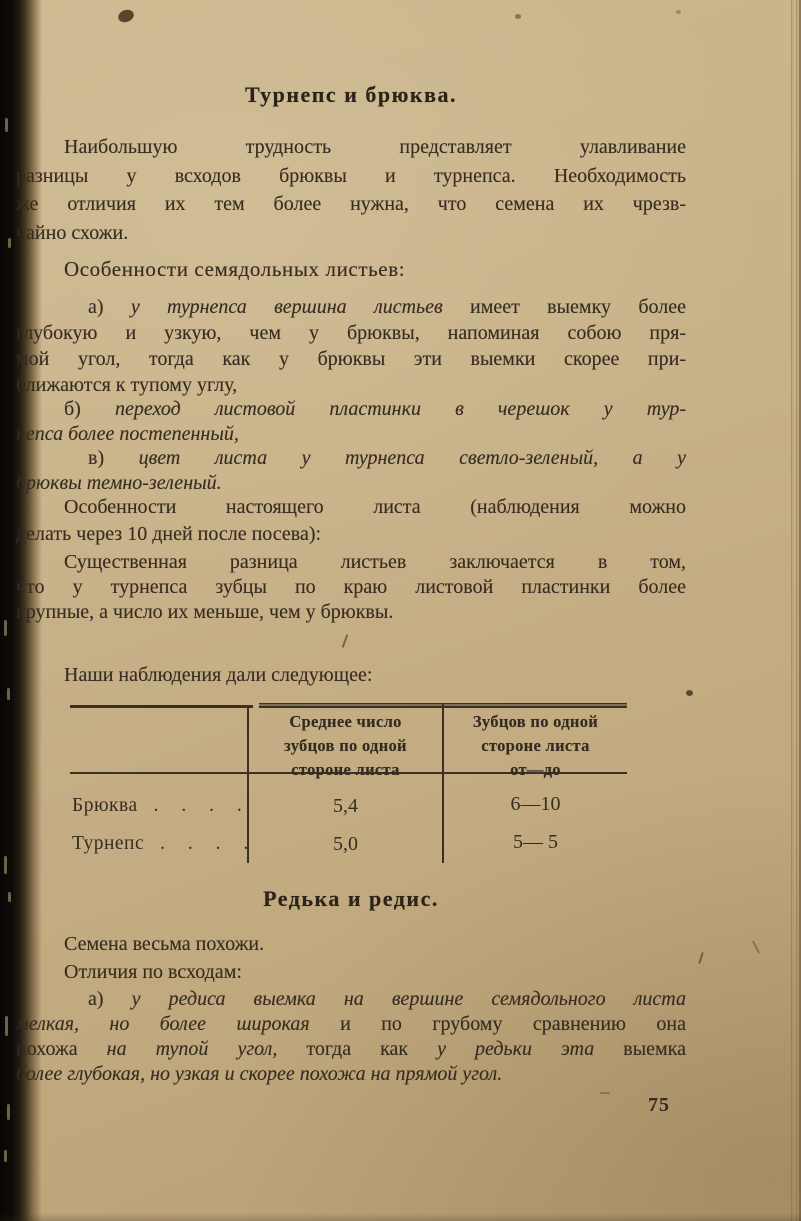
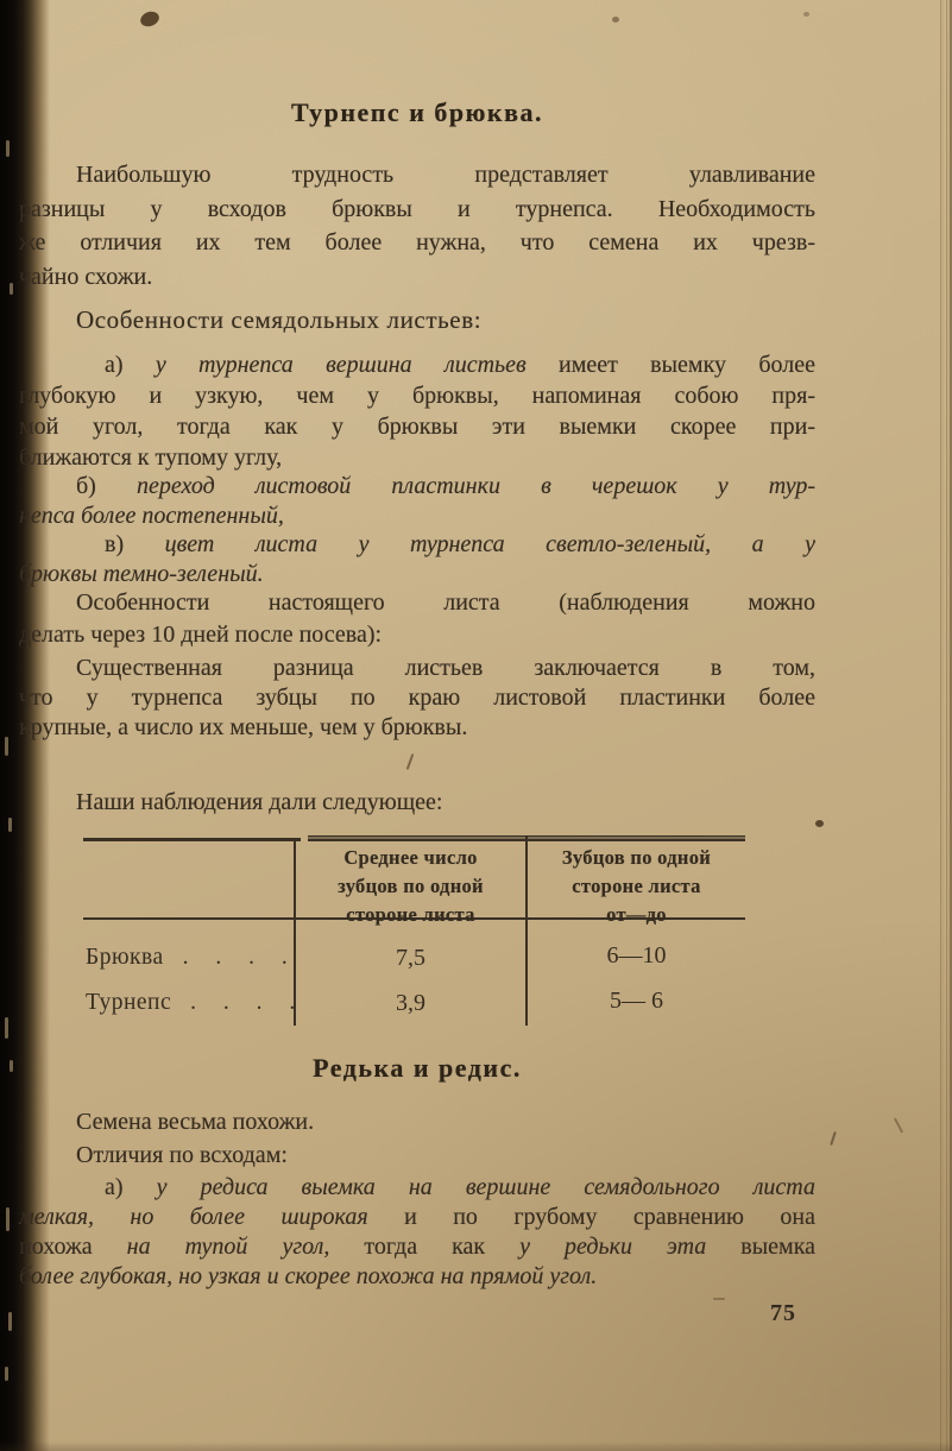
  Турнепс и брюква.
  Наибольшую трудность представляет улавливание
  разницы у всходов брюквы и турнепса. Необходимость
  же отличия их тем более нужна, что семена их чрезв-
  чайно схожи.
  Особенности семядольных листьев:
  а) у турнепса вершина листьев имеет выемку более
  глубокую и узкую, чем у брюквы, напоминая собою пря-
  мой угол, тогда как у брюквы эти выемки скорее при-
  ближаются к тупому углу,
  б) переход листовой пластинки в черешок у тур-
  непса более постепенный,
  в) цвет листа у турнепса светло-зеленый, а у
  брюквы темно-зеленый.
  Особенности настоящего листа (наблюдения можно
  делать через 10 дней после посева):
  Существенная разница листьев заключается в том,
  что у турнепса зубцы по краю листовой пластинки более
  крупные, а число их меньше, чем у брюквы.
  Наши наблюдения дали следующее:
  Редька и редис.
  Семена весьма похожи.
  Отличия по всходам:
  а) у редиса выемка на вершине семядольного листа
  мелкая, но более широкая и по грубому сравнению она
  похожа на тупой угол, тогда как у редьки эта выемка
  более глубокая, но узкая и скорее похожа на прямой угол.
  Среднее число
  зубцов по одной
  стороне листа
  Зубцов по одной
  стороне листа
  от—до
  Брюква . . . .
- 5,4
+ 7,5
  6—10
  Турнепс . . . .
- 5,0
+ 3,9
- 5— 5
+ 5— 6
  75
